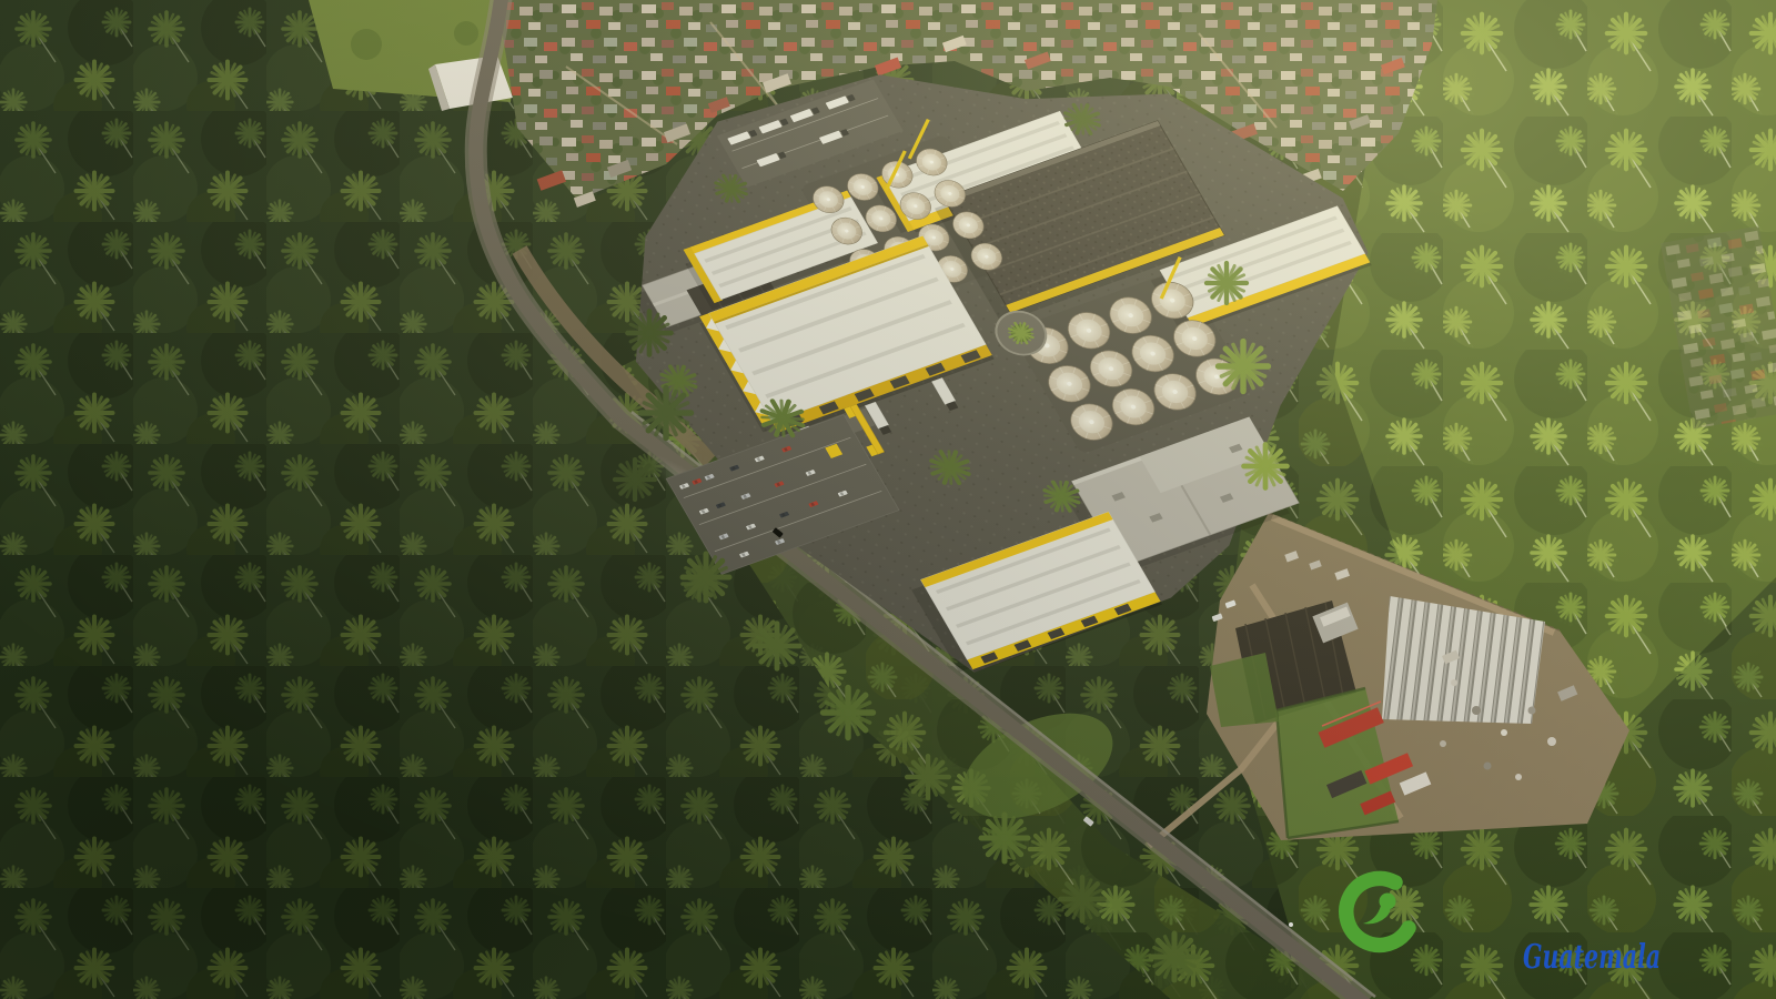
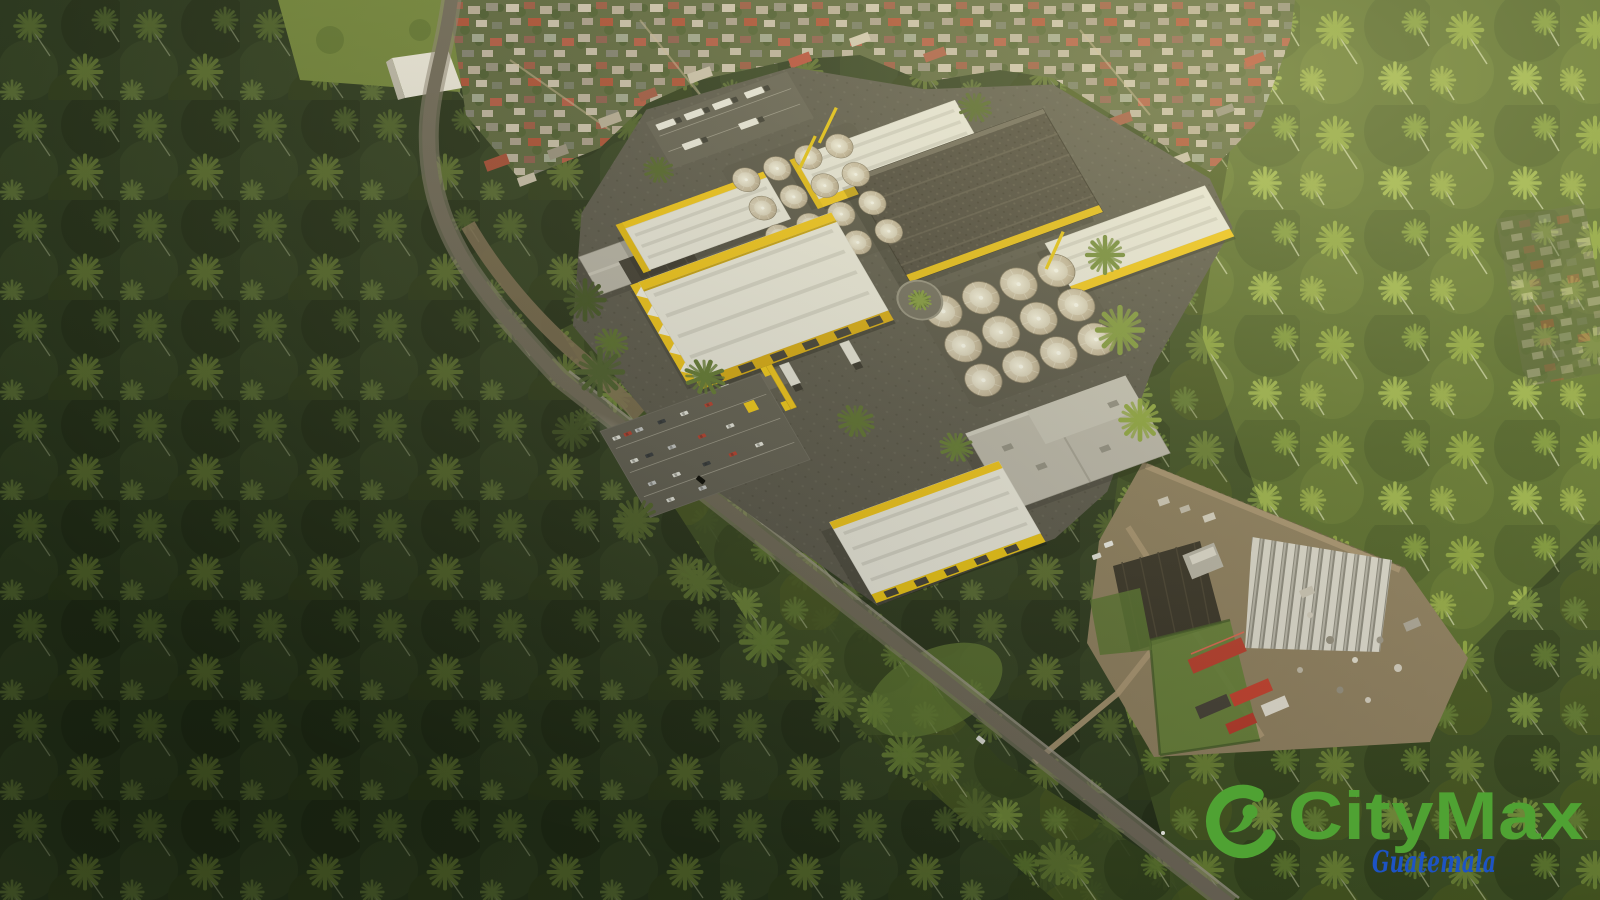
+ CityMax
  Guatemala
